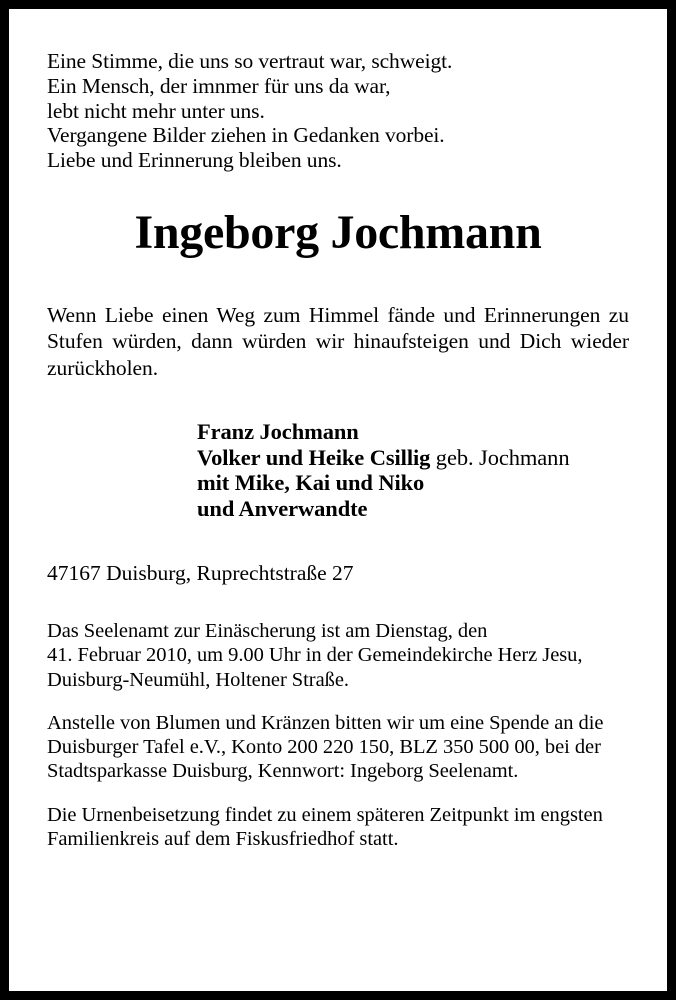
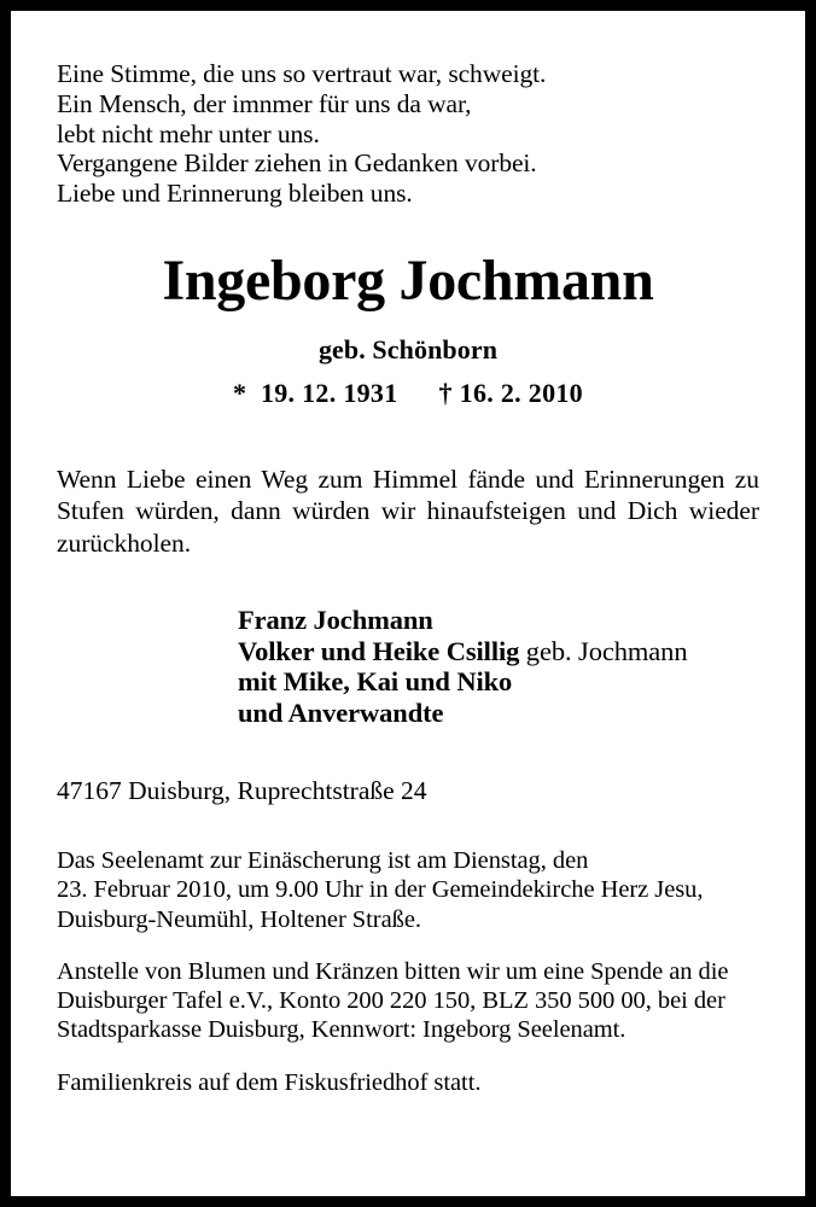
  Eine Stimme, die uns so vertraut war, schweigt.
  Ein Mensch, der imnmer für uns da war,
  lebt nicht mehr unter uns.
  Vergangene Bilder ziehen in Gedanken vorbei.
  Liebe und Erinnerung bleiben uns.
  Ingeborg Jochmann
+ geb. Schönborn
+ * 19. 12. 1931 † 16. 2. 2010
  Wenn Liebe einen Weg zum Himmel fände und Erinnerungen zu Stufen würden, dann würden wir hinaufsteigen und Dich wieder zurückholen.
  Franz Jochmann
  Volker und Heike Csillig geb. Jochmann
  mit Mike, Kai und Niko
  und Anverwandte
- 47167 Duisburg, Ruprechtstraße 27
+ 47167 Duisburg, Ruprechtstraße 24
  Das Seelenamt zur Einäscherung ist am Dienstag, den
- 41. Februar 2010, um 9.00 Uhr in der Gemeindekirche Herz Jesu,
+ 23. Februar 2010, um 9.00 Uhr in der Gemeindekirche Herz Jesu,
  Duisburg-Neumühl, Holtener Straße.
  Anstelle von Blumen und Kränzen bitten wir um eine Spende an die
  Duisburger Tafel e.V., Konto 200 220 150, BLZ 350 500 00, bei der
  Stadtsparkasse Duisburg, Kennwort: Ingeborg Seelenamt.
- Die Urnenbeisetzung findet zu einem späteren Zeitpunkt im engsten
  Familienkreis auf dem Fiskusfriedhof statt.
